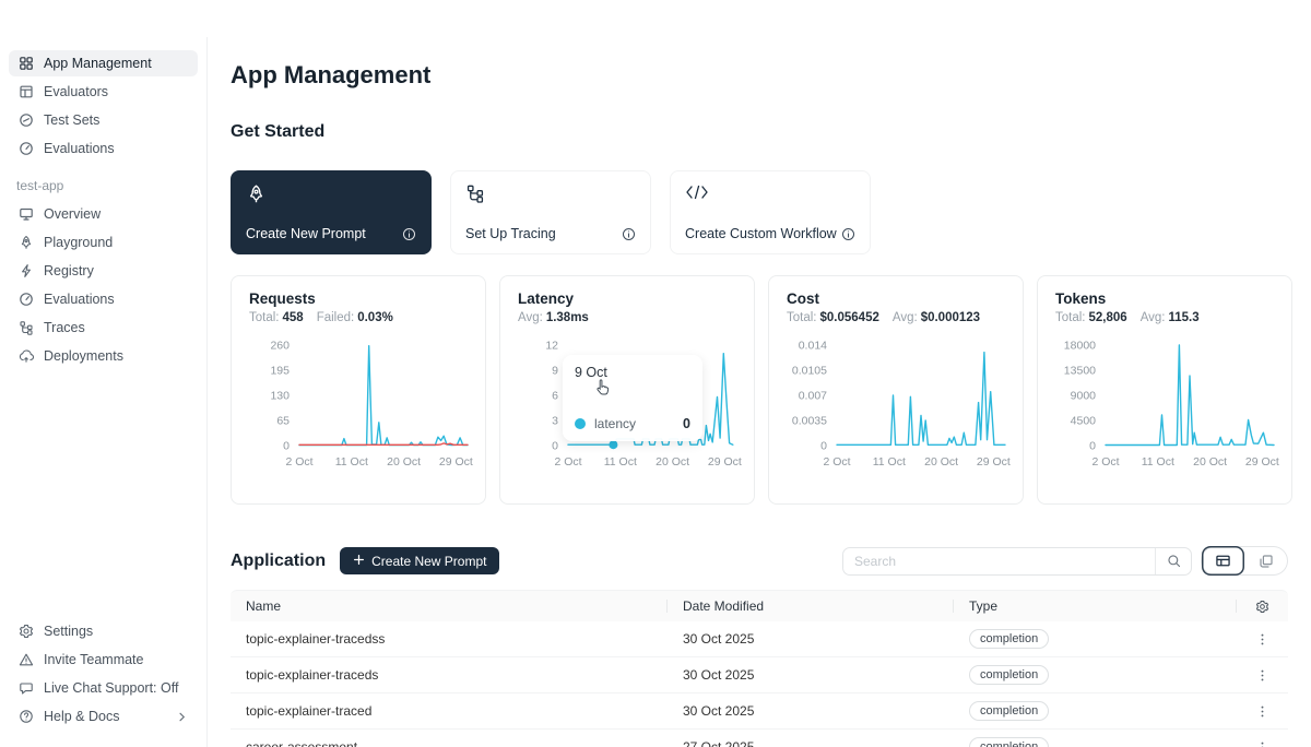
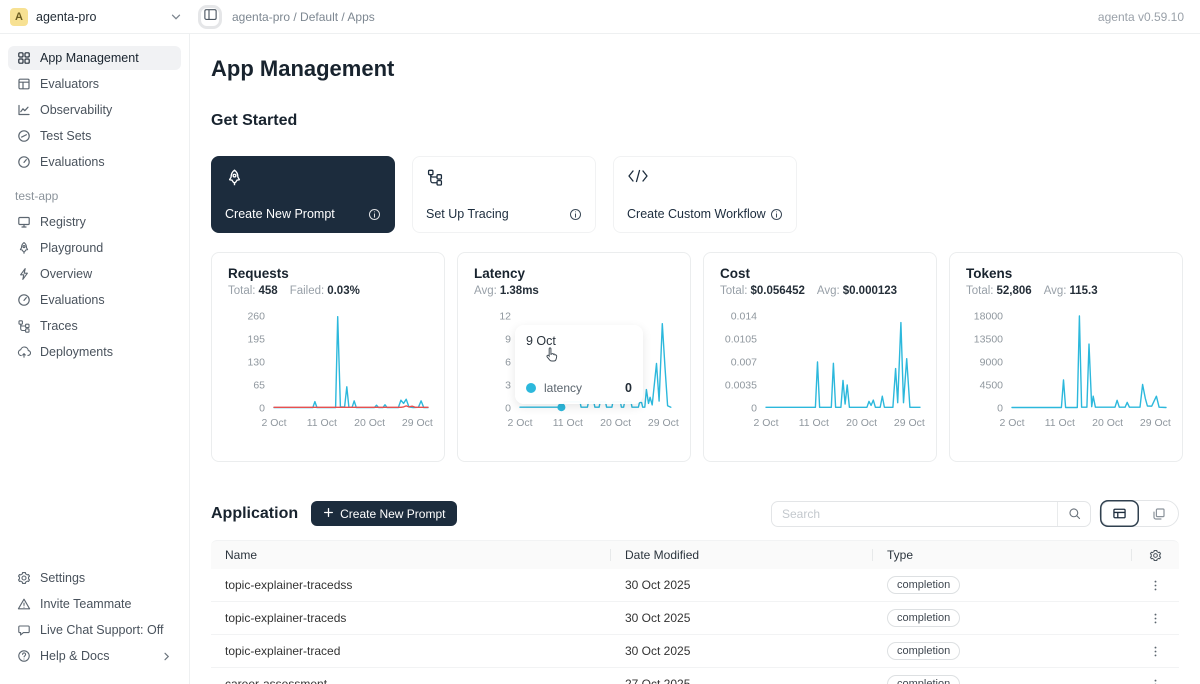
+ A
+ agenta-pro
+ agenta-pro / Default / Apps
+ agenta v0.59.10
  App Management
  Evaluators
+ Observability
  Test Sets
  Evaluations
  test-app
- Overview
+ Registry
  Playground
- Registry
+ Overview
  Evaluations
  Traces
  Deployments
  Settings
  Invite Teammate
  Live Chat Support: Off
  Help & Docs
  App Management
  Get Started
  Create New Prompt
  Set Up Tracing
  Create Custom Workflow
  Requests
  Total: 458
  Failed: 0.03%
  0
  65
  130
  195
  260
  2 Oct
  11 Oct
  20 Oct
  29 Oct
  Latency
  Avg: 1.38ms
  0
  3
  6
  9
  12
  2 Oct
  11 Oct
  20 Oct
  29 Oct
  9 Oct
  latency
  0
  Cost
  Total: $0.056452
  Avg: $0.000123
  0
  0.0035
  0.007
  0.0105
  0.014
  2 Oct
  11 Oct
  20 Oct
  29 Oct
  Tokens
  Total: 52,806
  Avg: 115.3
  0
  4500
  9000
  13500
  18000
  2 Oct
  11 Oct
  20 Oct
  29 Oct
  Application
  Create New Prompt
  Search
  Name
  Date Modified
  Type
  topic-explainer-tracedss
  30 Oct 2025
  completion
  topic-explainer-traceds
  30 Oct 2025
  completion
  topic-explainer-traced
  30 Oct 2025
  completion
